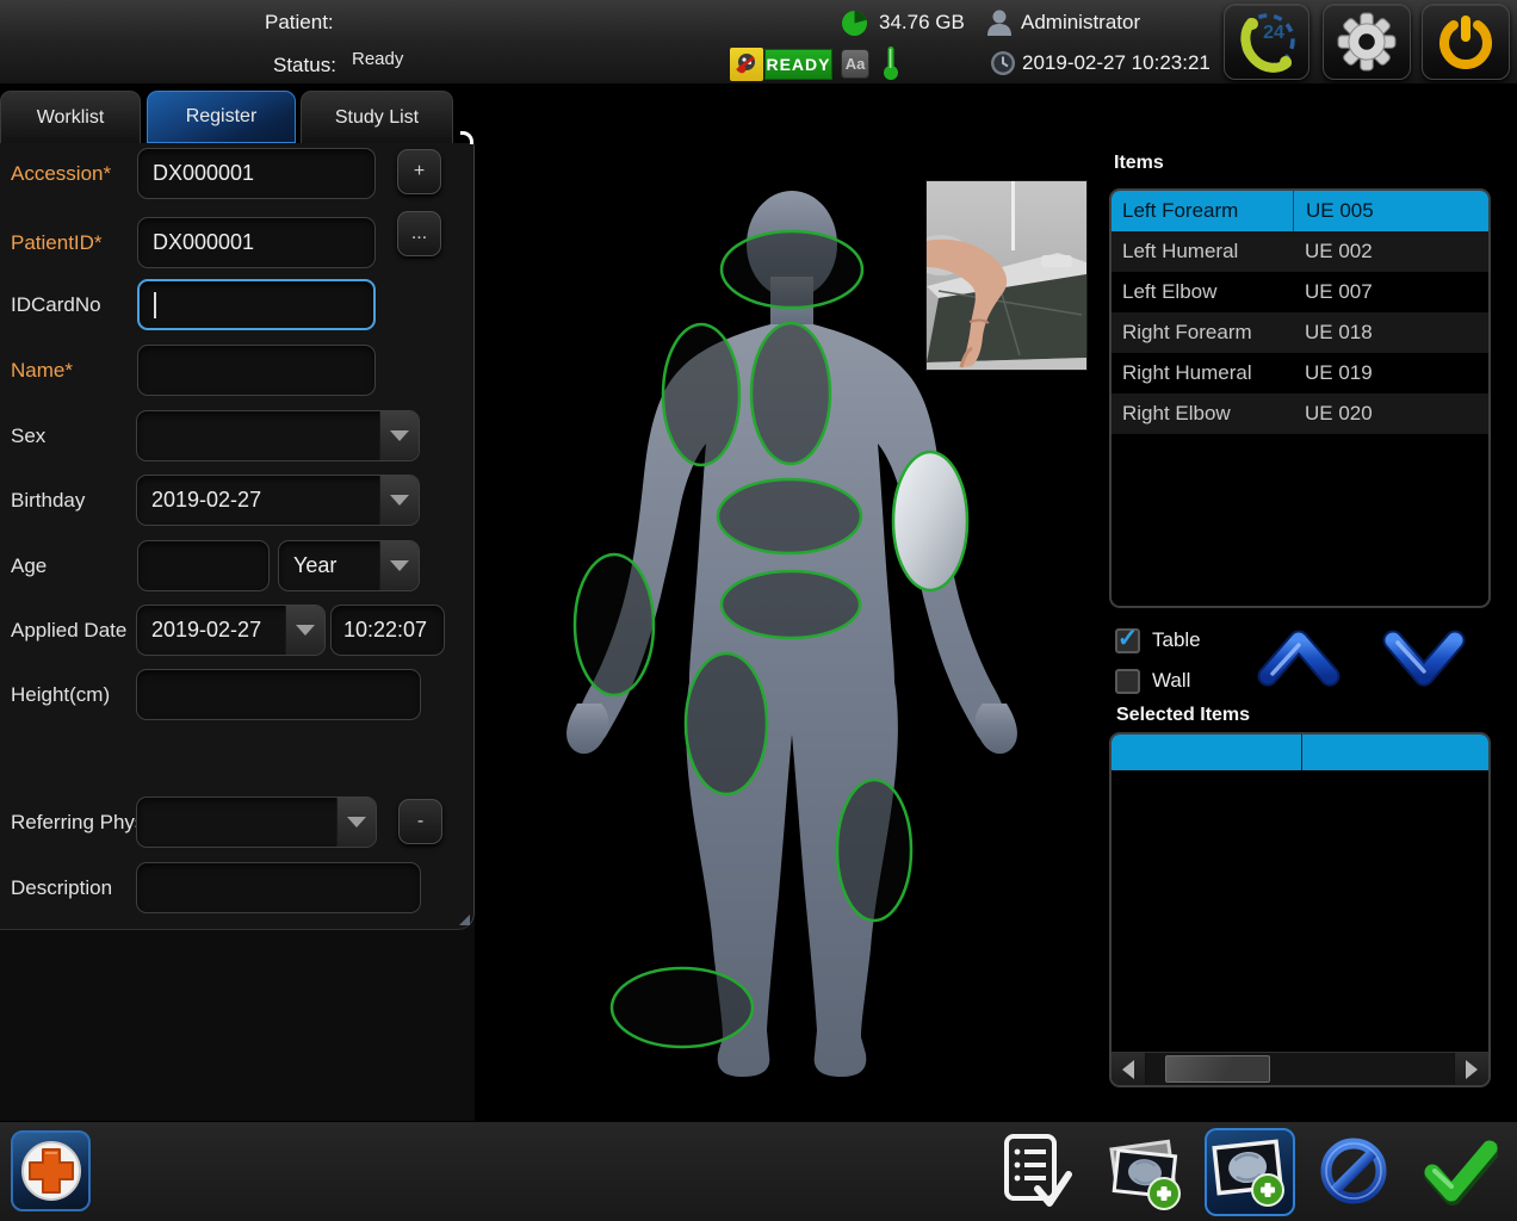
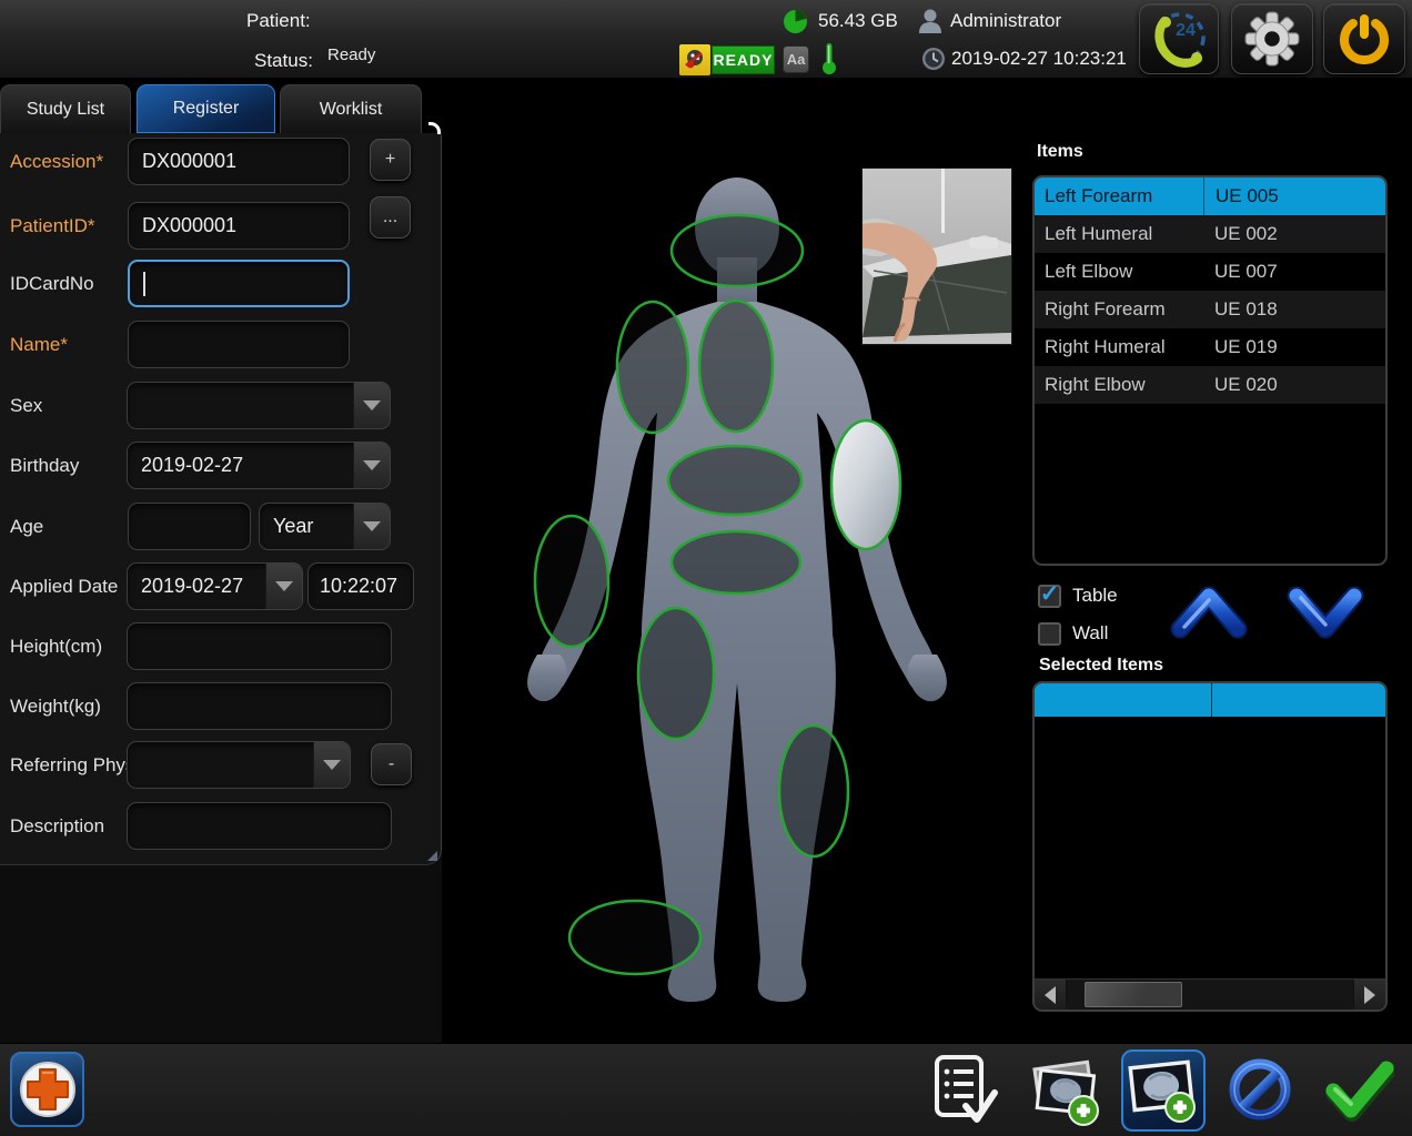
  Patient:
  Status:
  Ready
- 34.76 GB
+ 56.43 GB
  Administrator
  READY
  Aa
  2019-02-27 10:23:21
  24
- Worklist
+ Study List
  Register
- Study List
+ Worklist
  Accession*
  DX000001
  +
  PatientID*
  DX000001
  ...
  IDCardNo
  Name*
  Sex
  Birthday
  2019-02-27
  Age
  Year
  Applied Date
  2019-02-27
  10:22:07
  Height(cm)
+ Weight(kg)
  Referring Phy
  -
  Description
  Items
  Left Forearm
  UE 005
  Left Humeral
  UE 002
  Left Elbow
  UE 007
  Right Forearm
  UE 018
  Right Humeral
  UE 019
  Right Elbow
  UE 020
  ✓
  Table
  Wall
  Selected Items
